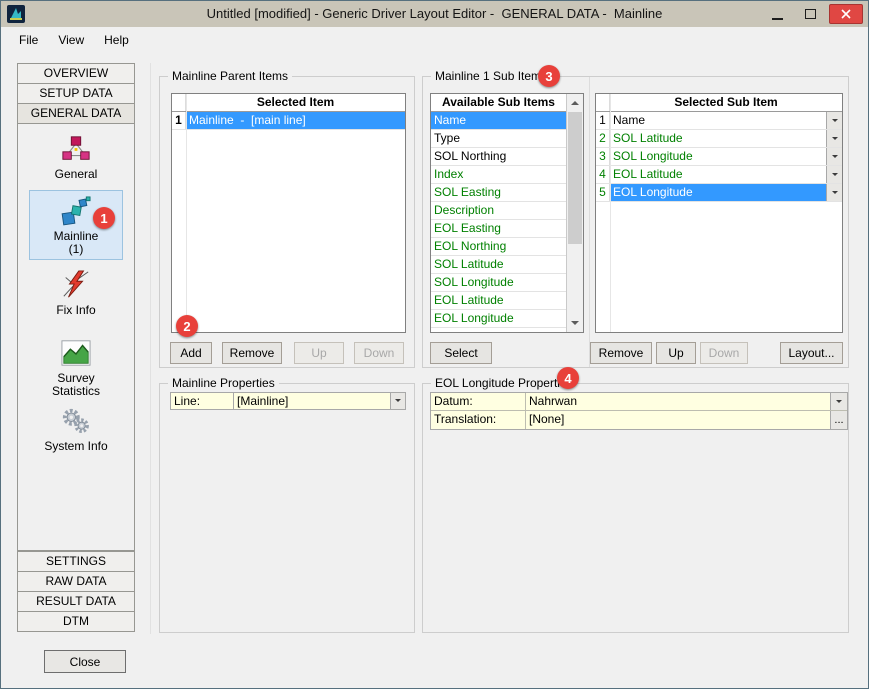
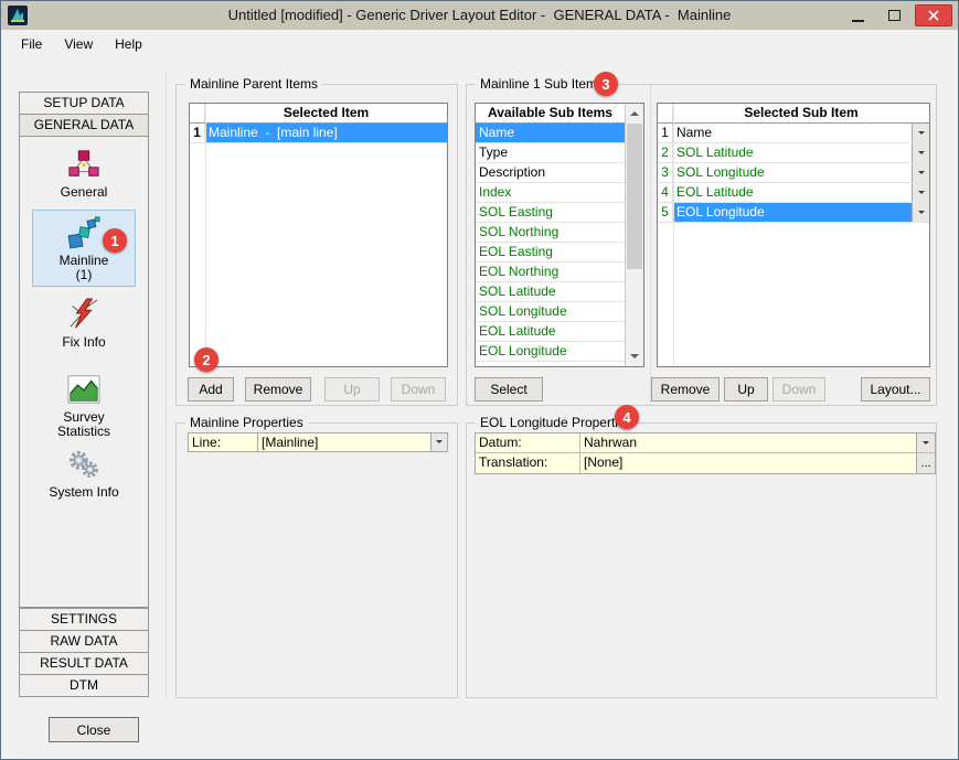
  Untitled [modified] - Generic Driver Layout Editor - GENERAL DATA - Mainline
  File
  View
  Help
- OVERVIEW
  SETUP DATA
  GENERAL DATA
  General
  Mainline
  (1)
  Fix Info
  Survey
  Statistics
  System Info
  SETTINGS
  RAW DATA
  RESULT DATA
  DTM
  Close
  Mainline Parent Items
  Selected Item
  1
  Mainline - [main line]
  Add
  Remove
  Up
  Down
  Mainline Properties
  Line:
  [Mainline]
  Mainline 1 Sub Item
  Available Sub Items
  Name
  Type
- SOL Northing
+ Description
  Index
  SOL Easting
- Description
+ SOL Northing
  EOL Easting
  EOL Northing
  SOL Latitude
  SOL Longitude
  EOL Latitude
  EOL Longitude
  Selected Sub Item
  1
  Name
  2
  SOL Latitude
  3
  SOL Longitude
  4
  EOL Latitude
  5
  EOL Longitude
  Select
  Remove
  Up
  Down
  Layout...
  EOL Longitude Propert
  Datum:
  Nahrwan
  Translation:
  [None]
  ...
  1
  2
  3
  4
